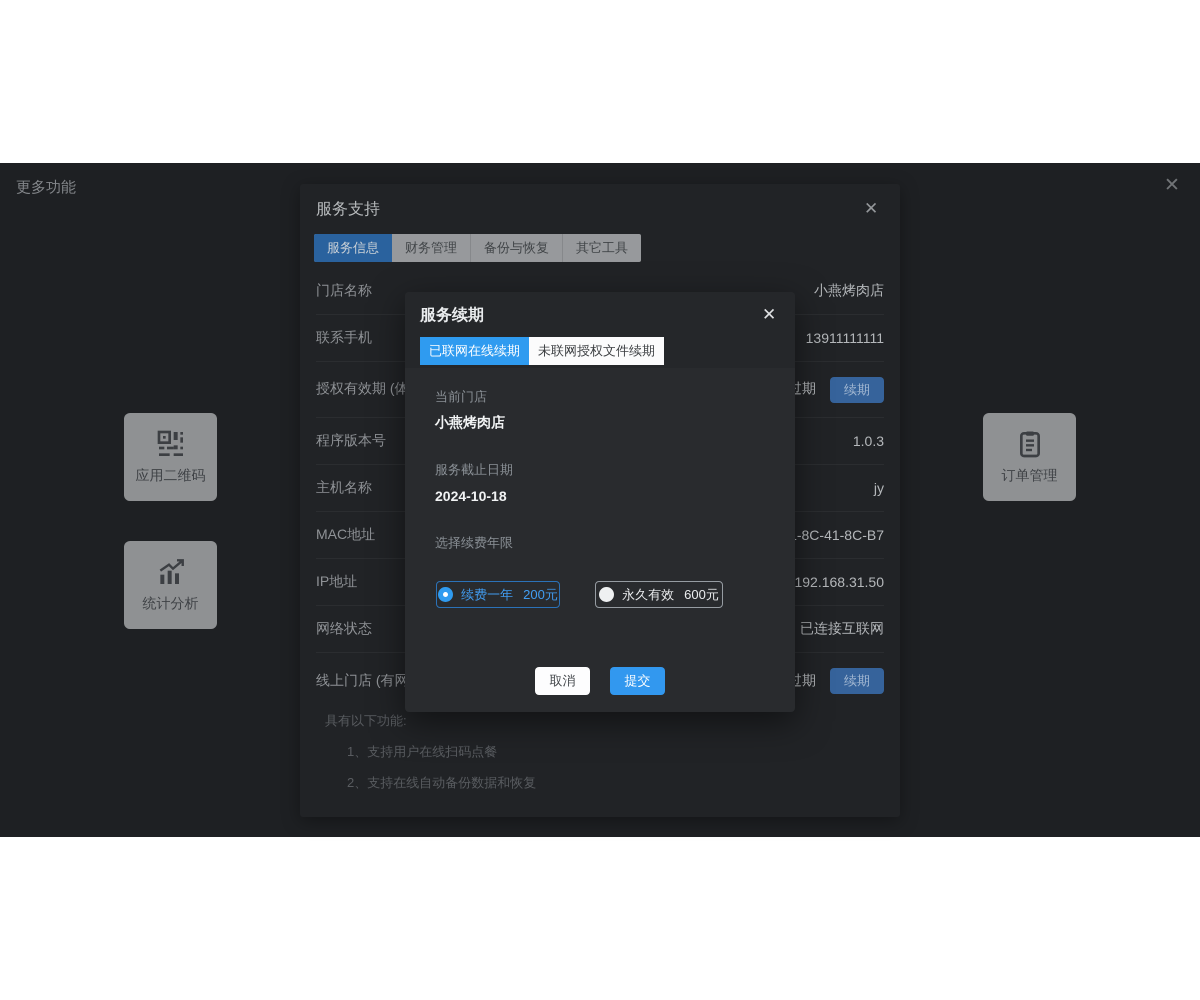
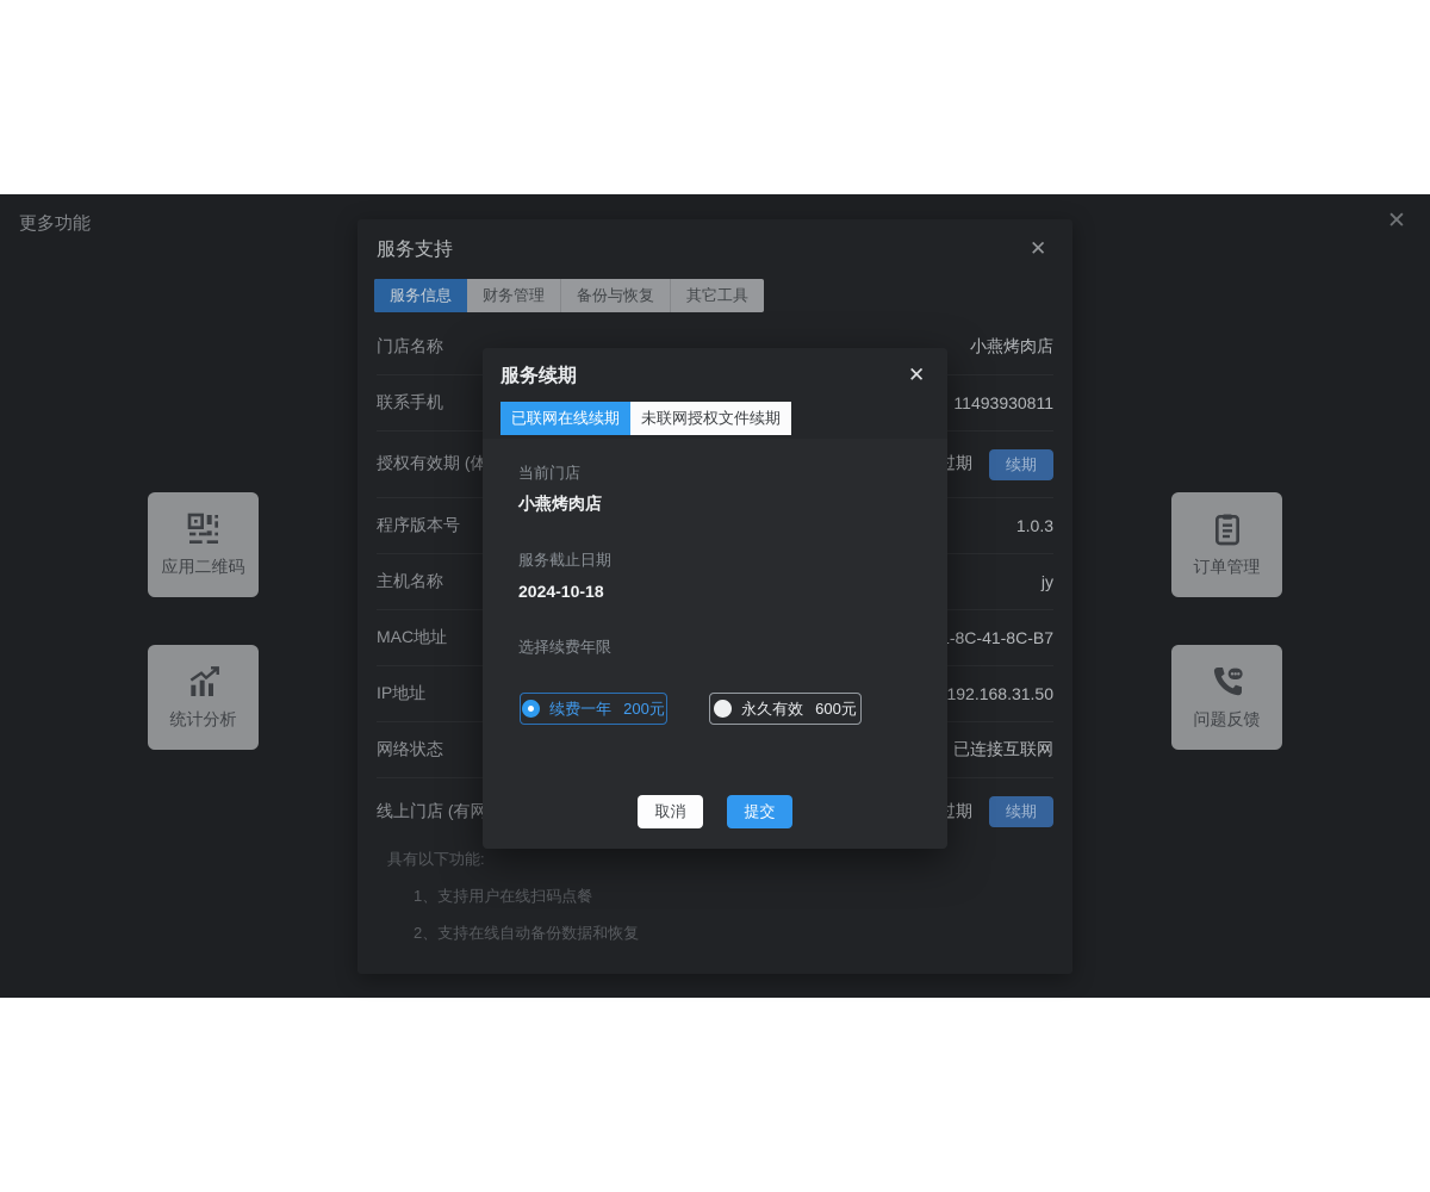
  更多功能
  ✕
  应用二维码
  统计分析
  订单管理
+ 问题反馈
  服务支持
  ✕
  服务信息
  财务管理
  备份与恢复
  其它工具
  门店名称
  小燕烤肉店
  联系手机
- 13911111111
+ 11493930811
  授权有效期 (体
  过期
  续期
  程序版本号
  1.0.3
  主机名称
  jy
  MAC地址
  -8C-41-8C-B7
  IP地址
  192.168.31.50
  网络状态
  已连接互联网
  过期
  续期
  具有以下功能:
  1、支持用户在线扫码点餐
  2、支持在线自动备份数据和恢复
  服务续期
  ✕
  已联网在线续期
  未联网授权文件续期
  当前门店
  小燕烤肉店
  服务截止日期
  2024-10-18
  选择续费年限
  续费一年
  200元
  永久有效
  600元
  取消
  提交
